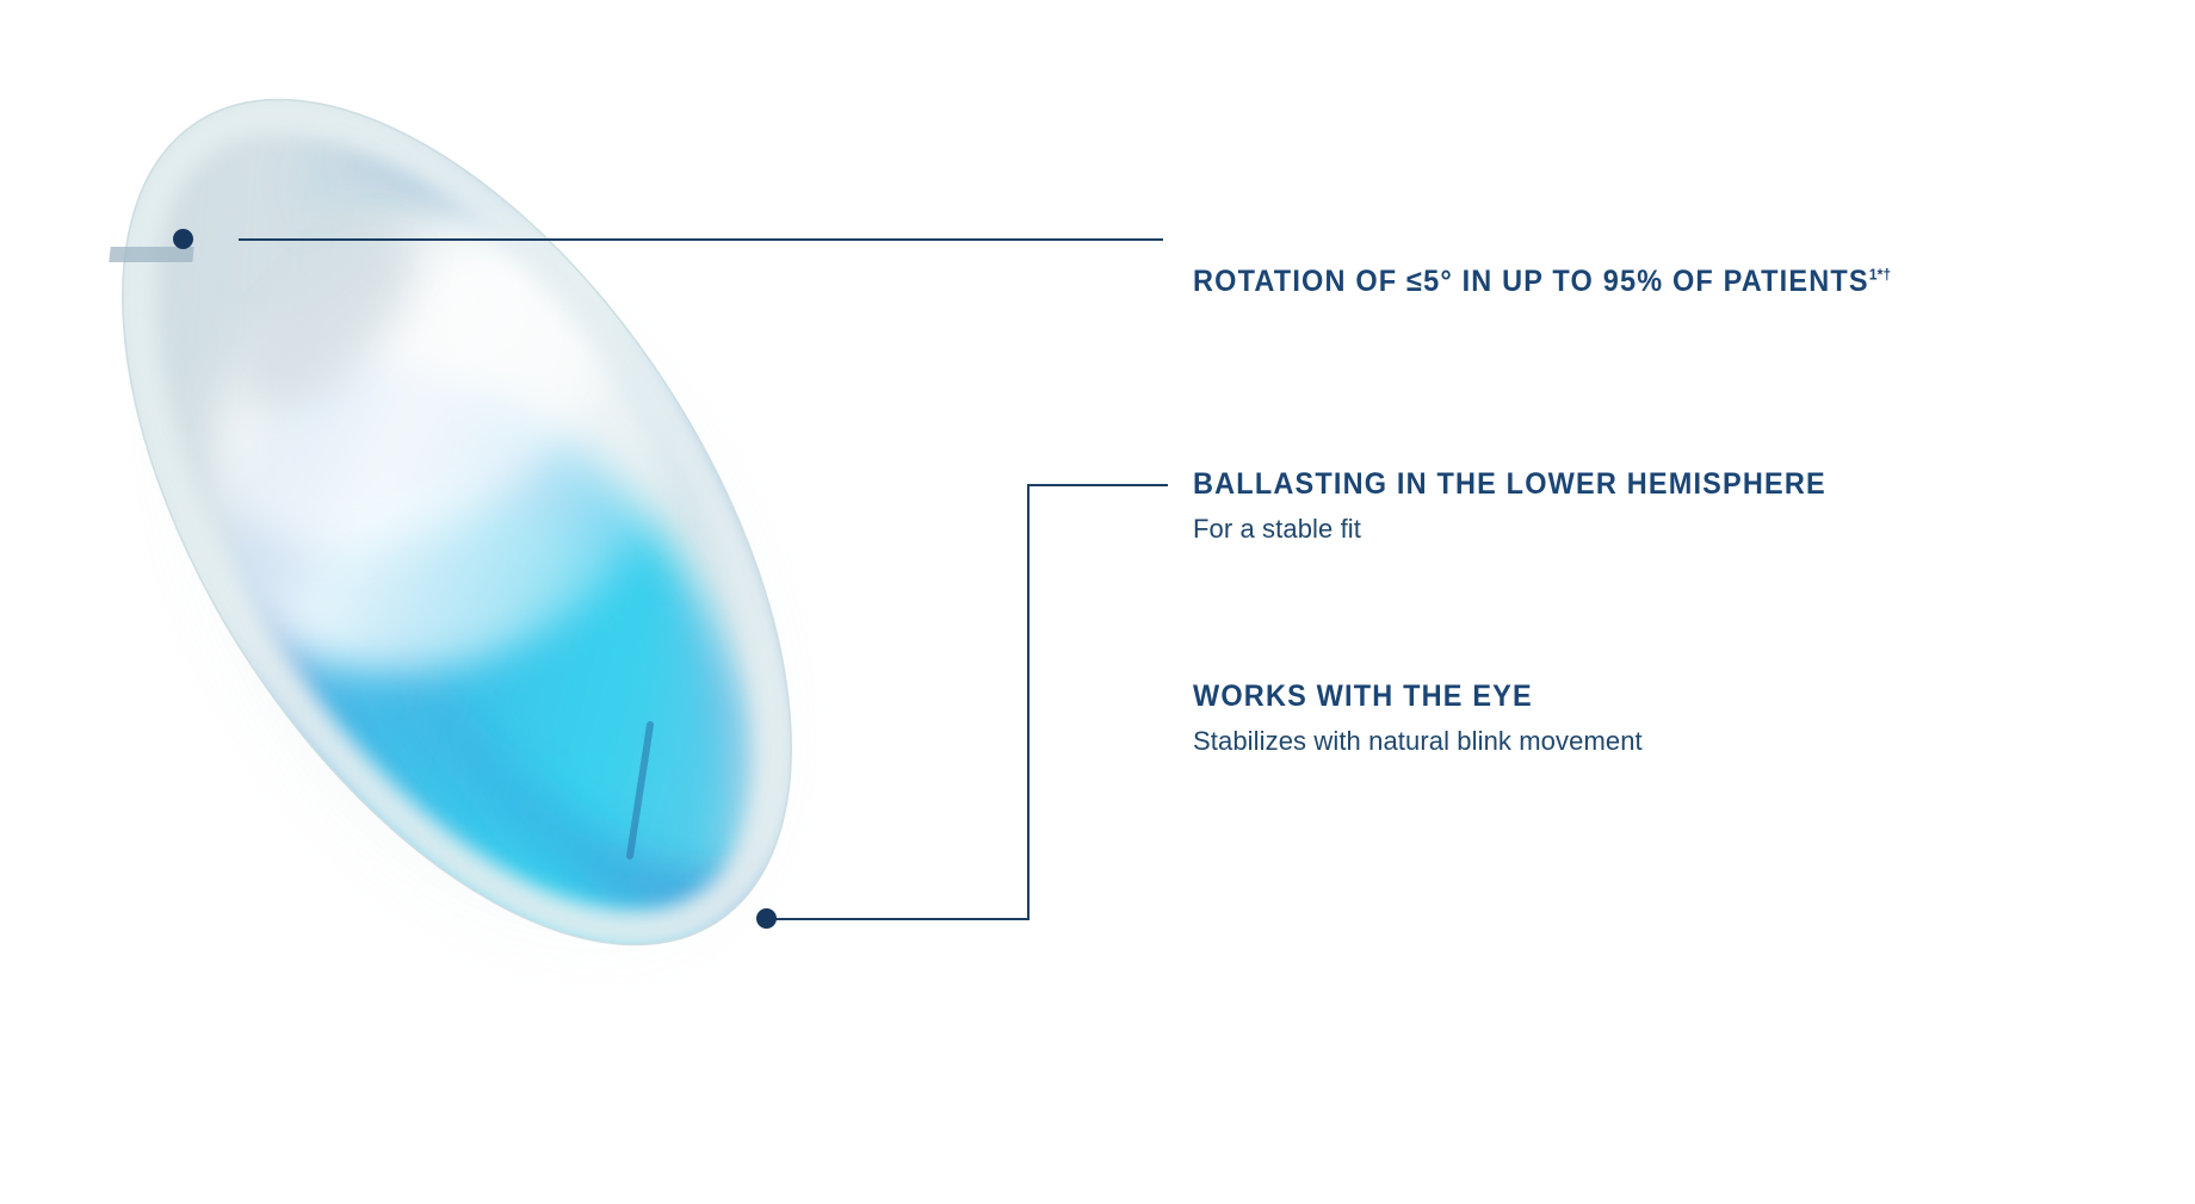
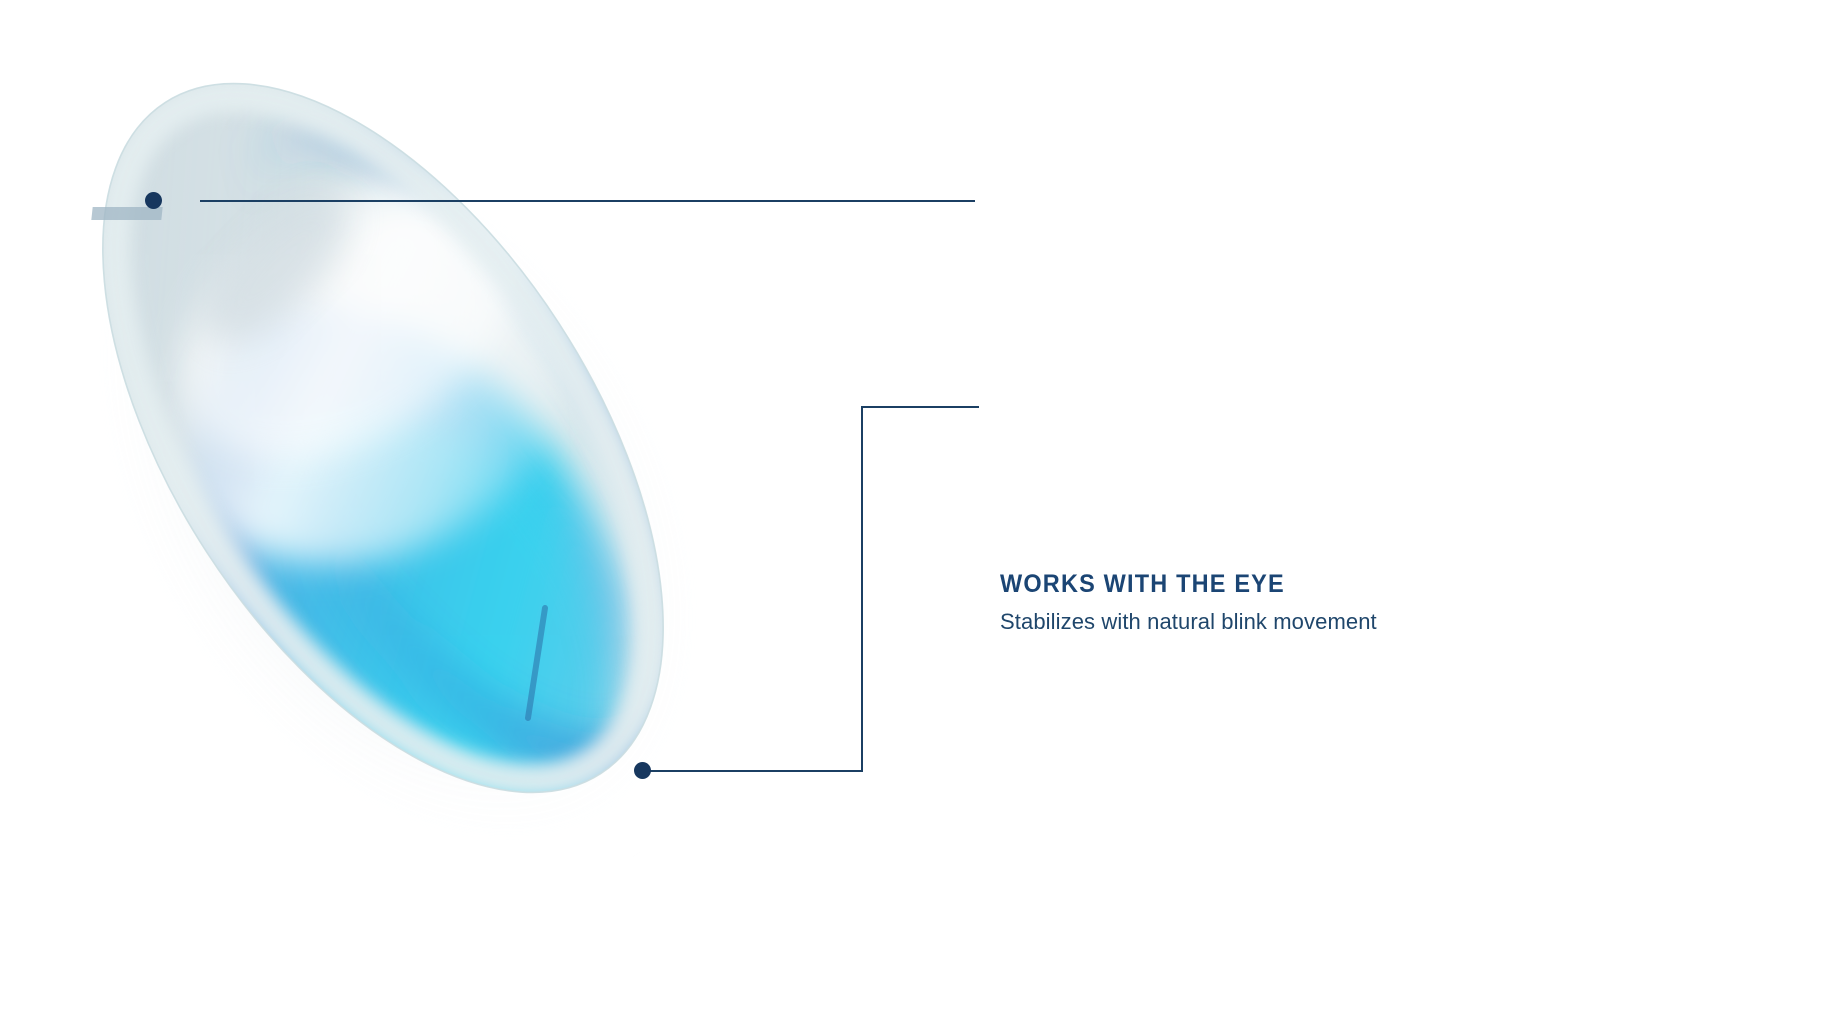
- ROTATION OF ≤5° IN UP TO 95% OF PATIENTS1*†
- BALLASTING IN THE LOWER HEMISPHERE
- For a stable fit
  WORKS WITH THE EYE
  Stabilizes with natural blink movement
